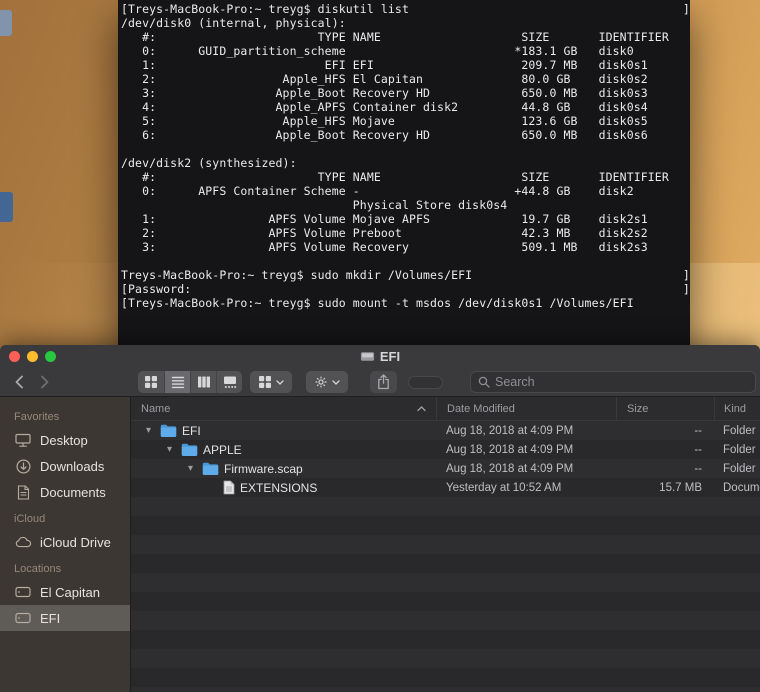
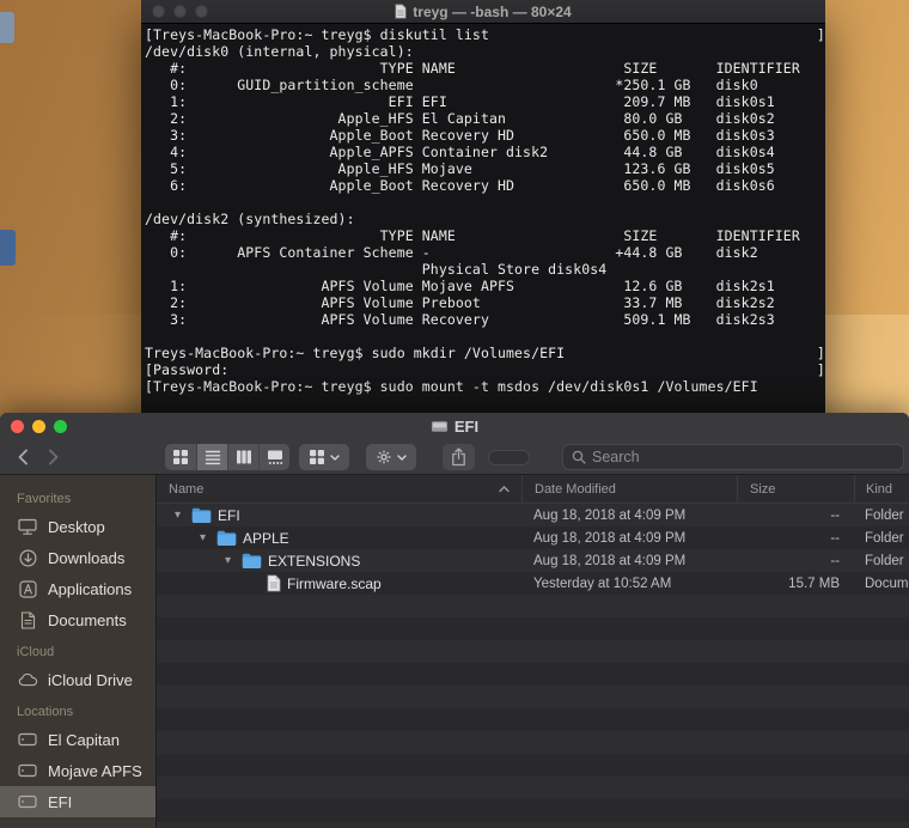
+ treyg — -bash — 80×24
  [Treys-MacBook-Pro:~ treyg$ diskutil list ]
  /dev/disk0 (internal, physical):
  #: TYPE NAME SIZE IDENTIFIER
- 0: GUID_partition_scheme *183.1 GB disk0
+ 0: GUID_partition_scheme *250.1 GB disk0
  1: EFI EFI 209.7 MB disk0s1
  2: Apple_HFS El Capitan 80.0 GB disk0s2
  3: Apple_Boot Recovery HD 650.0 MB disk0s3
  4: Apple_APFS Container disk2 44.8 GB disk0s4
  5: Apple_HFS Mojave 123.6 GB disk0s5
  6: Apple_Boot Recovery HD 650.0 MB disk0s6
  /dev/disk2 (synthesized):
  #: TYPE NAME SIZE IDENTIFIER
  0: APFS Container Scheme - +44.8 GB disk2
  Physical Store disk0s4
- 1: APFS Volume Mojave APFS 19.7 GB disk2s1
+ 1: APFS Volume Mojave APFS 12.6 GB disk2s1
- 2: APFS Volume Preboot 42.3 MB disk2s2
+ 2: APFS Volume Preboot 33.7 MB disk2s2
  3: APFS Volume Recovery 509.1 MB disk2s3
  Treys-MacBook-Pro:~ treyg$ sudo mkdir /Volumes/EFI ]
  [Password: ]
  [Treys-MacBook-Pro:~ treyg$ sudo mount -t msdos /dev/disk0s1 /Volumes/EFI
  EFI
  Search
  Favorites
  Desktop
  Downloads
+ Applications
  Documents
  iCloud
  iCloud Drive
  Locations
  El Capitan
+ Mojave APFS
  EFI
  Name
  Date Modified
  Size
  Kind
  ▾
  EFI
  Aug 18, 2018 at 4:09 PM
  --
  Folder
  ▾
  APPLE
  Aug 18, 2018 at 4:09 PM
  --
  Folder
  ▾
- Firmware.scap
+ EXTENSIONS
  Aug 18, 2018 at 4:09 PM
  --
  Folder
- EXTENSIONS
+ Firmware.scap
  Yesterday at 10:52 AM
  15.7 MB
